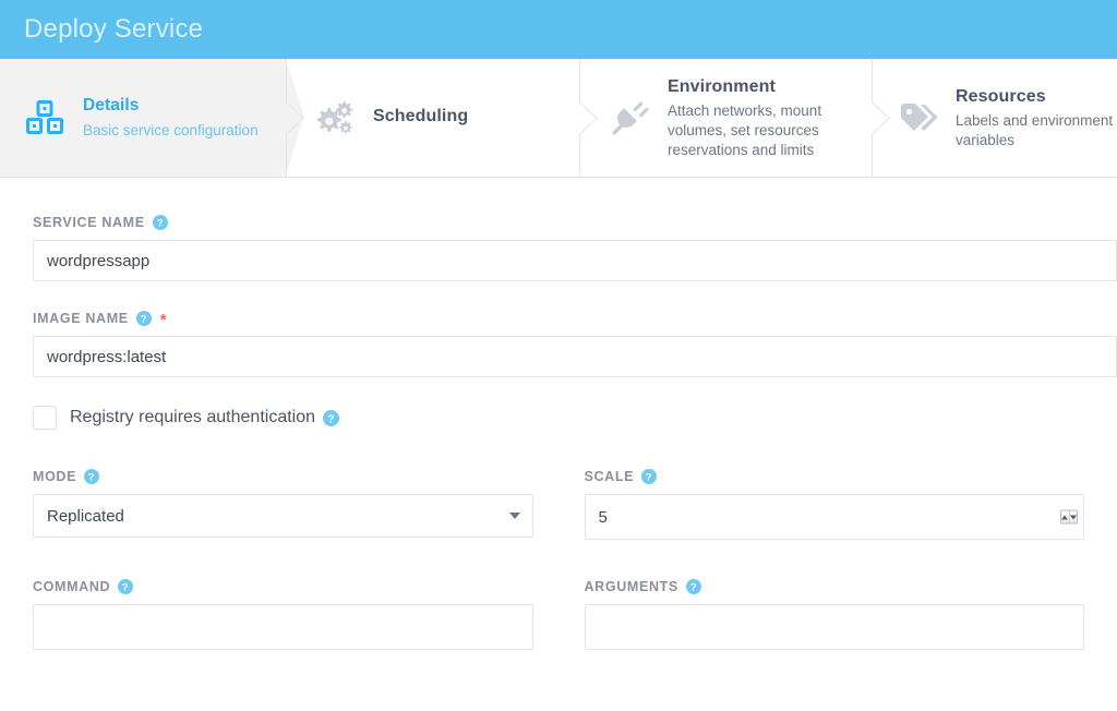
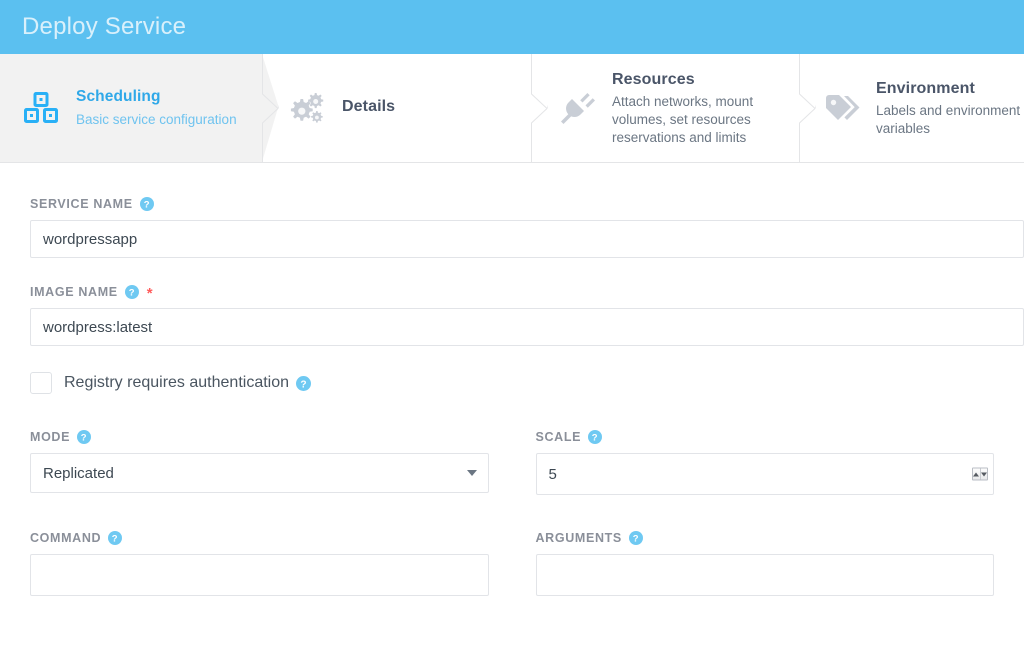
  Deploy Service
- Details
+ Scheduling
  Basic service configuration
- Scheduling
+ Details
- Environment
+ Resources
  Attach networks, mount volumes, set resources reservations and limits
- Resources
+ Environment
  Labels and environment variables
  SERVICE NAME
  ?
  wordpressapp
  IMAGE NAME
  ?
  *
  wordpress:latest
  Registry requires authentication
  ?
  MODE
  ?
  Replicated
  SCALE
  ?
  5
  COMMAND
  ?
  ARGUMENTS
  ?
